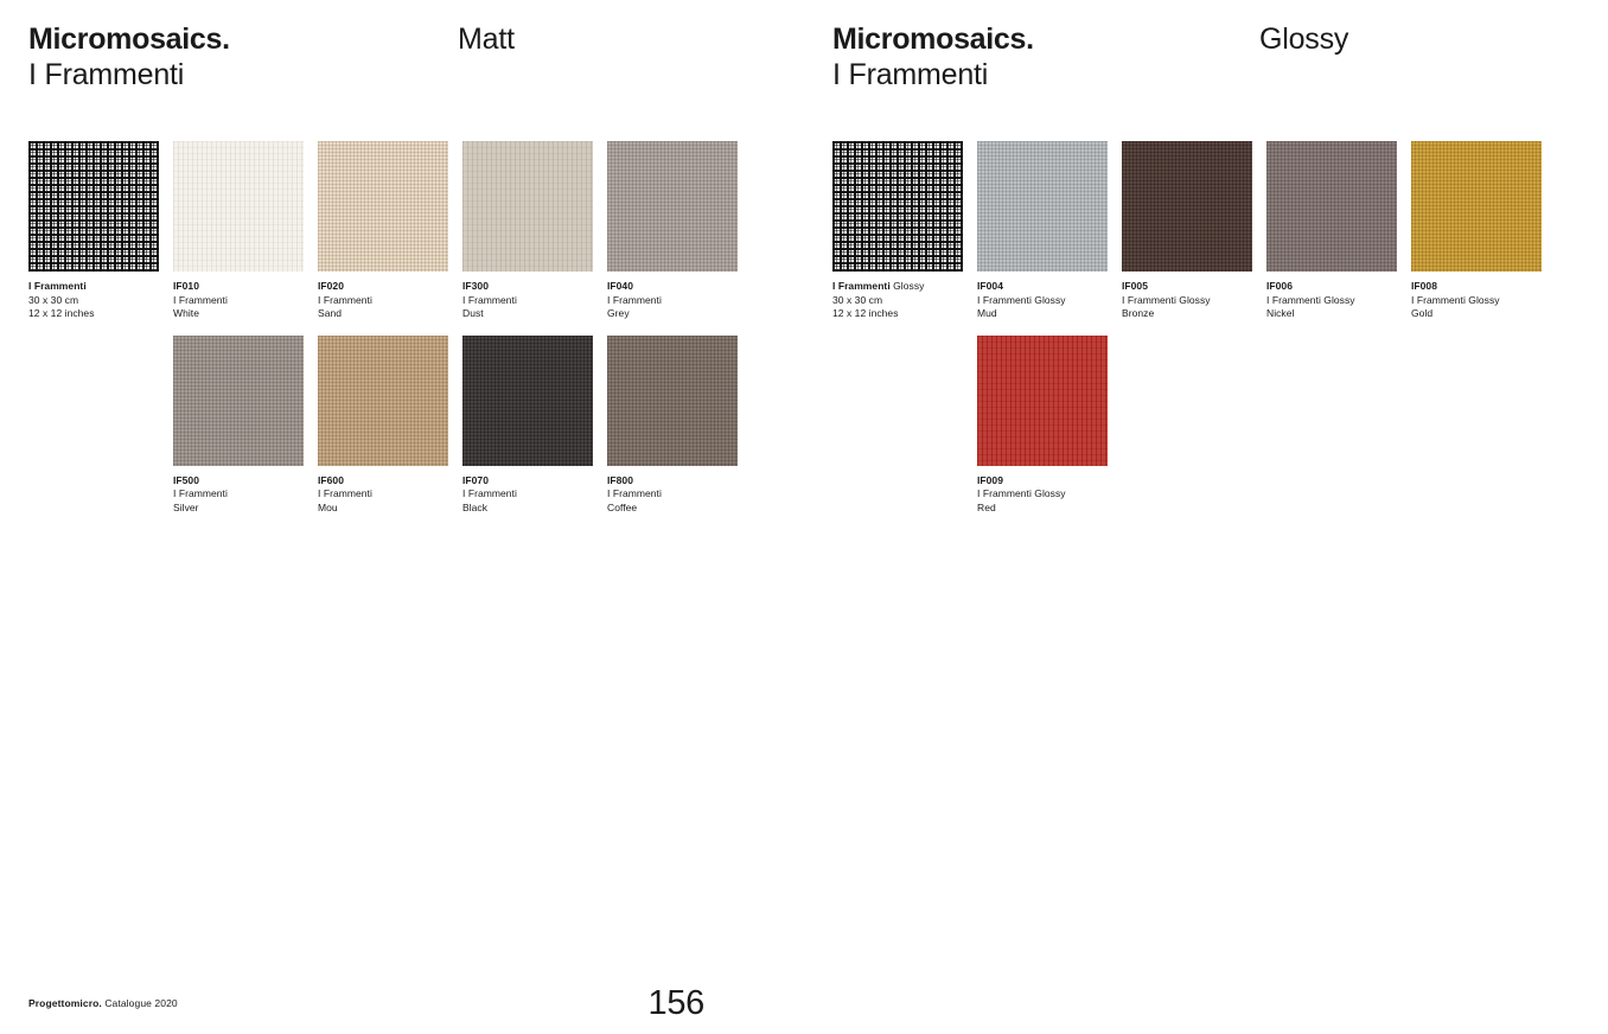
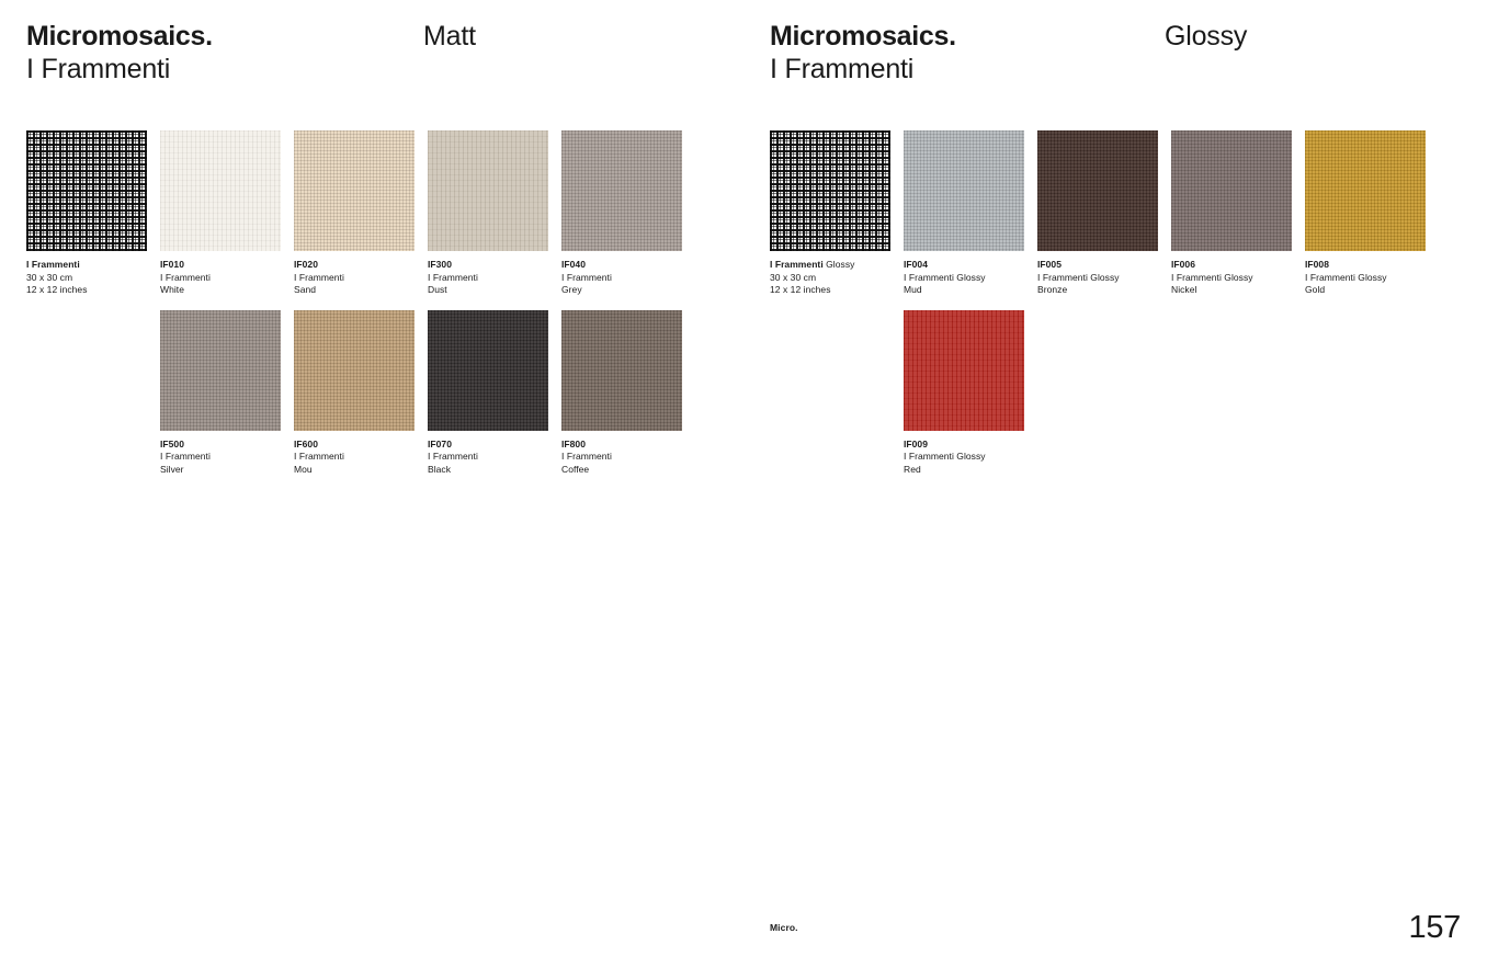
  Micromosaics.
  I Frammenti
  Matt
  I Frammenti
  30 x 30 cm
  12 x 12 inches
  IF010
  I Frammenti
  White
  IF020
  I Frammenti
  Sand
  IF300
  I Frammenti
  Dust
  IF040
  I Frammenti
  Grey
  IF500
  I Frammenti
  Silver
  IF600
  I Frammenti
  Mou
  IF070
  I Frammenti
  Black
  IF800
  I Frammenti
  Coffee
- Progettomicro. Catalogue 2020
- 156
  Micromosaics.
  I Frammenti
  Glossy
  I Frammenti Glossy
  30 x 30 cm
  12 x 12 inches
  IF004
  I Frammenti Glossy
  Mud
  IF005
  I Frammenti Glossy
  Bronze
  IF006
  I Frammenti Glossy
  Nickel
  IF008
  I Frammenti Glossy
  Gold
  IF009
  I Frammenti Glossy
  Red
+ Micro.
+ 157
